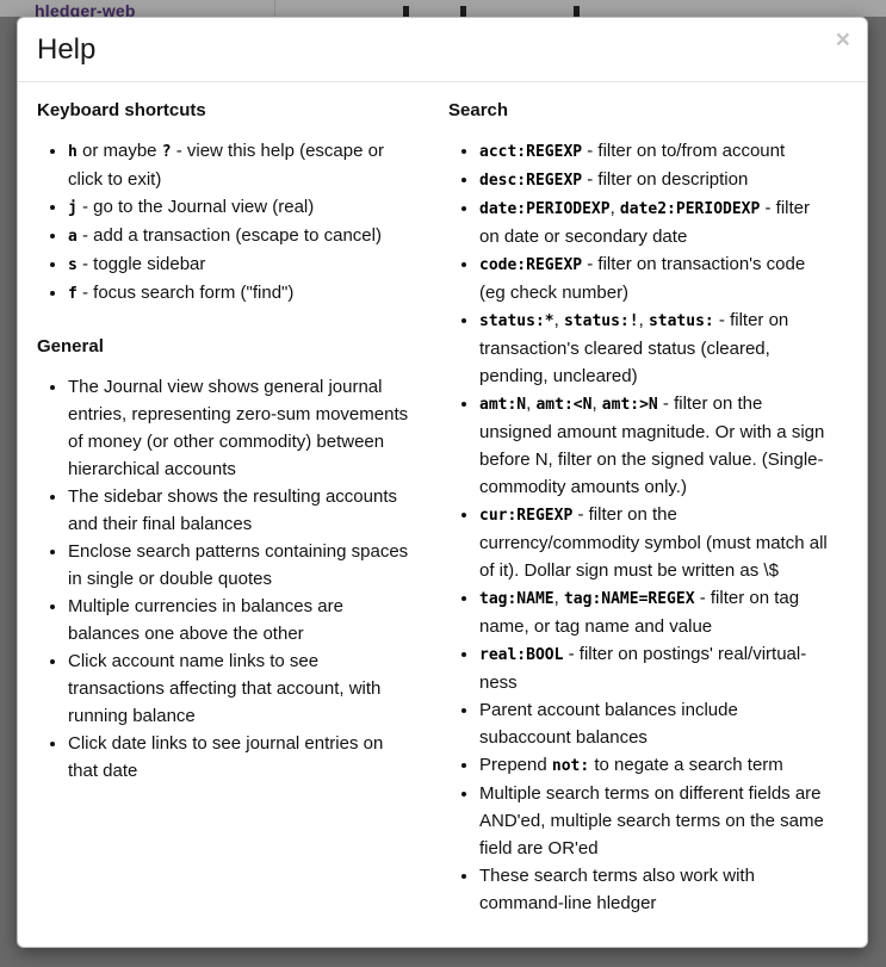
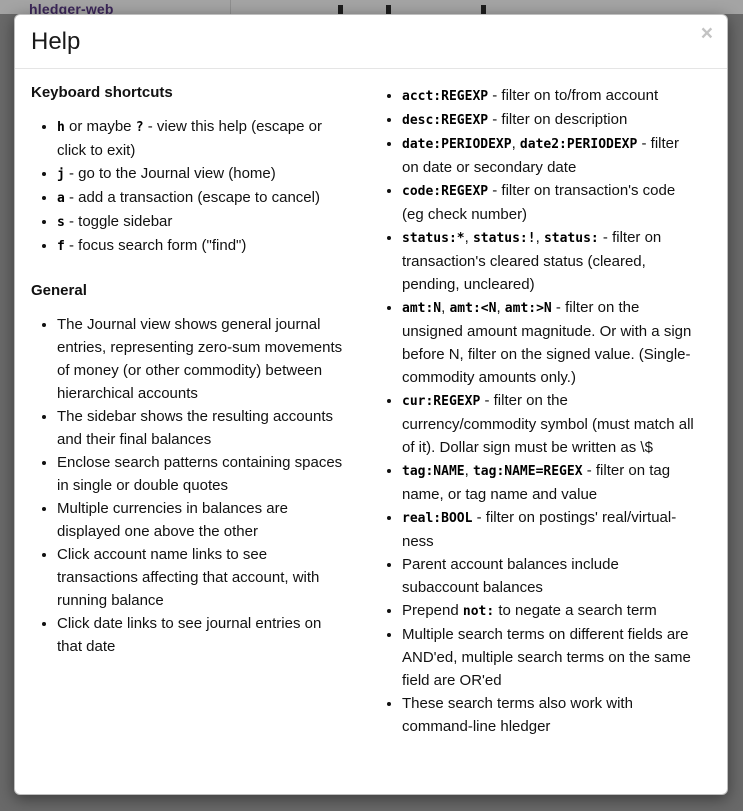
  hledger-web
  Help
  ×
  Keyboard shortcuts
  h or maybe ? - view this help (escape or click to exit)
- j - go to the Journal view (real)
+ j - go to the Journal view (home)
  a - add a transaction (escape to cancel)
  s - toggle sidebar
  f - focus search form ("find")
  General
  The Journal view shows general journal entries, representing zero-sum movements of money (or other commodity) between hierarchical accounts
  The sidebar shows the resulting accounts and their final balances
  Enclose search patterns containing spaces in single or double quotes
- Multiple currencies in balances are balances one above the other
+ Multiple currencies in balances are displayed one above the other
  Click account name links to see transactions affecting that account, with running balance
  Click date links to see journal entries on that date
- Search
  acct:REGEXP - filter on to/from account
  desc:REGEXP - filter on description
  date:PERIODEXP, date2:PERIODEXP - filter on date or secondary date
  code:REGEXP - filter on transaction's code (eg check number)
  status:*, status:!, status: - filter on transaction's cleared status (cleared, pending, uncleared)
  amt:N, amt:<N, amt:>N - filter on the unsigned amount magnitude. Or with a sign before N, filter on the signed value. (Single-commodity amounts only.)
  cur:REGEXP - filter on the currency/commodity symbol (must match all of it). Dollar sign must be written as \$
  tag:NAME, tag:NAME=REGEX - filter on tag name, or tag name and value
  real:BOOL - filter on postings' real/virtual-ness
  Parent account balances include subaccount balances
  Prepend not: to negate a search term
  Multiple search terms on different fields are AND'ed, multiple search terms on the same field are OR'ed
  These search terms also work with command-line hledger
